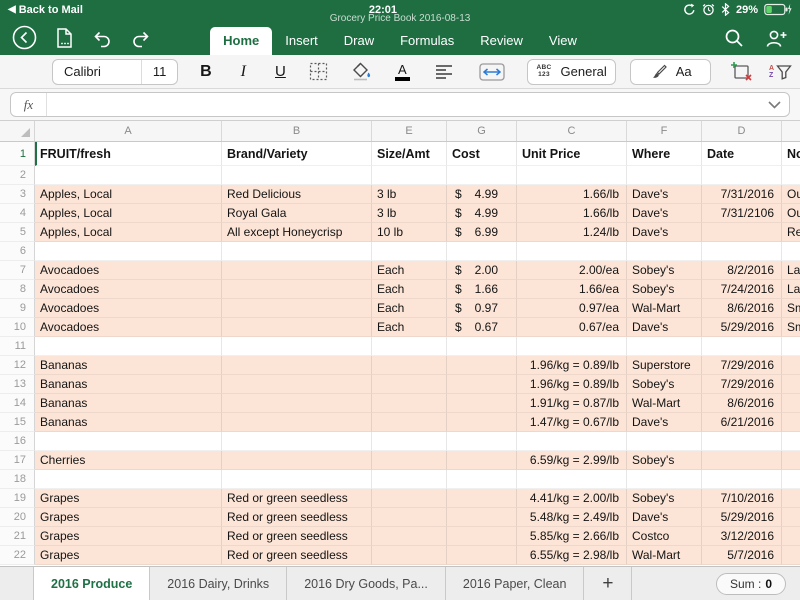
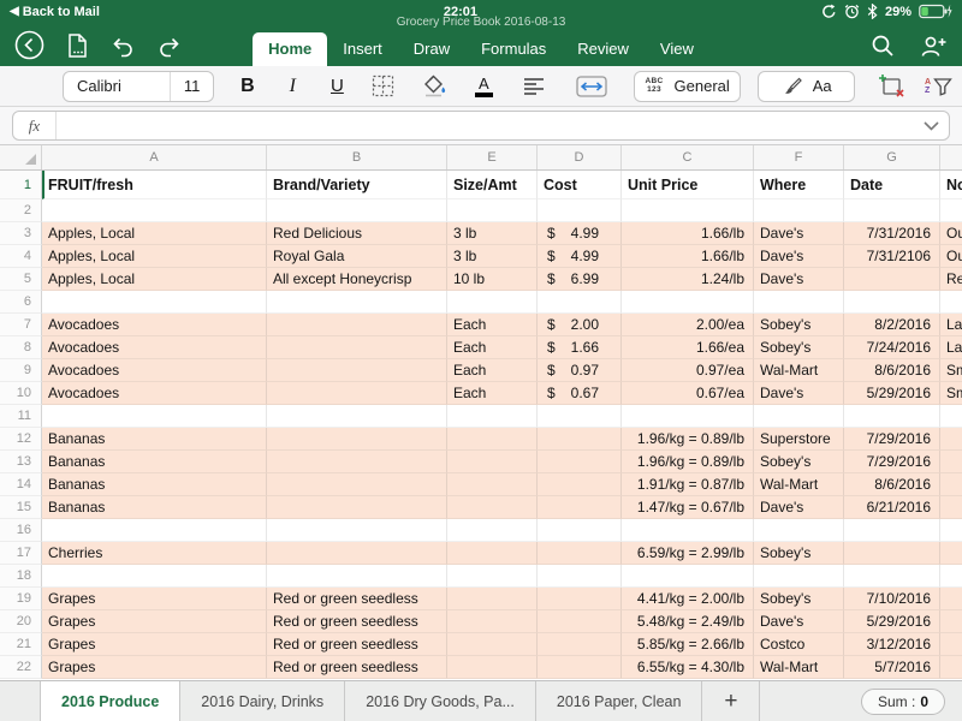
  ◀
  Back to Mail
  22:01
  29%
  Grocery Price Book 2016-08-13
  Home
  Insert
  Draw
  Formulas
  Review
  View
  Calibri
  11
  B
  I
  U
  A
  General
  Aa
  fx
  A
  B
  E
- G
+ D
  C
  F
- D
+ G
  1
  FRUIT/fresh
  Brand/Variety
  Size/Amt
  Cost
  Unit Price
  Where
  Date
  2
  3
  Apples, Local
  Red Delicious
  3 lb
  $
  4.99
  1.66/lb
  Dave's
  7/31/2016
  4
  Apples, Local
  Royal Gala
  3 lb
  $
  4.99
  1.66/lb
  Dave's
  7/31/2106
  5
  Apples, Local
  All except Honeycrisp
  10 lb
  $
  6.99
  1.24/lb
  Dave's
  6
  7
  Avocadoes
  Each
  $
  2.00
  2.00/ea
  Sobey's
  8/2/2016
  8
  Avocadoes
  Each
  $
  1.66
  1.66/ea
  Sobey's
  7/24/2016
  9
  Avocadoes
  Each
  $
  0.97
  0.97/ea
  Wal-Mart
  8/6/2016
  10
  Avocadoes
  Each
  $
  0.67
  0.67/ea
  Dave's
  5/29/2016
  11
  12
  Bananas
  1.96/kg = 0.89/lb
  Superstore
  7/29/2016
  13
  Bananas
  1.96/kg = 0.89/lb
  Sobey's
  7/29/2016
  14
  Bananas
  1.91/kg = 0.87/lb
  Wal-Mart
  8/6/2016
  15
  Bananas
  1.47/kg = 0.67/lb
  Dave's
  6/21/2016
  16
  17
  Cherries
  6.59/kg = 2.99/lb
  Sobey's
  18
  19
  Grapes
  Red or green seedless
  4.41/kg = 2.00/lb
  Sobey's
  7/10/2016
  20
  Grapes
  Red or green seedless
  5.48/kg = 2.49/lb
  Dave's
  5/29/2016
  21
  Grapes
  Red or green seedless
  5.85/kg = 2.66/lb
  Costco
  3/12/2016
  22
  Grapes
  Red or green seedless
- 6.55/kg = 2.98/lb
+ 6.55/kg = 4.30/lb
  Wal-Mart
  5/7/2016
  2016 Produce
  2016 Dairy, Drinks
  2016 Dry Goods, Pa...
  2016 Paper, Clean
  +
  Sum :
  0
